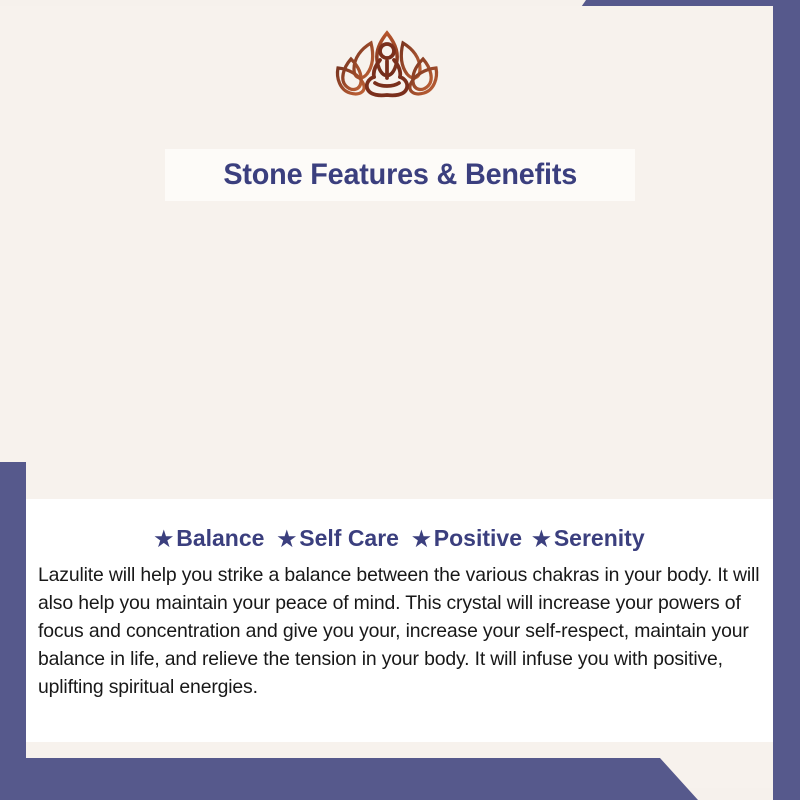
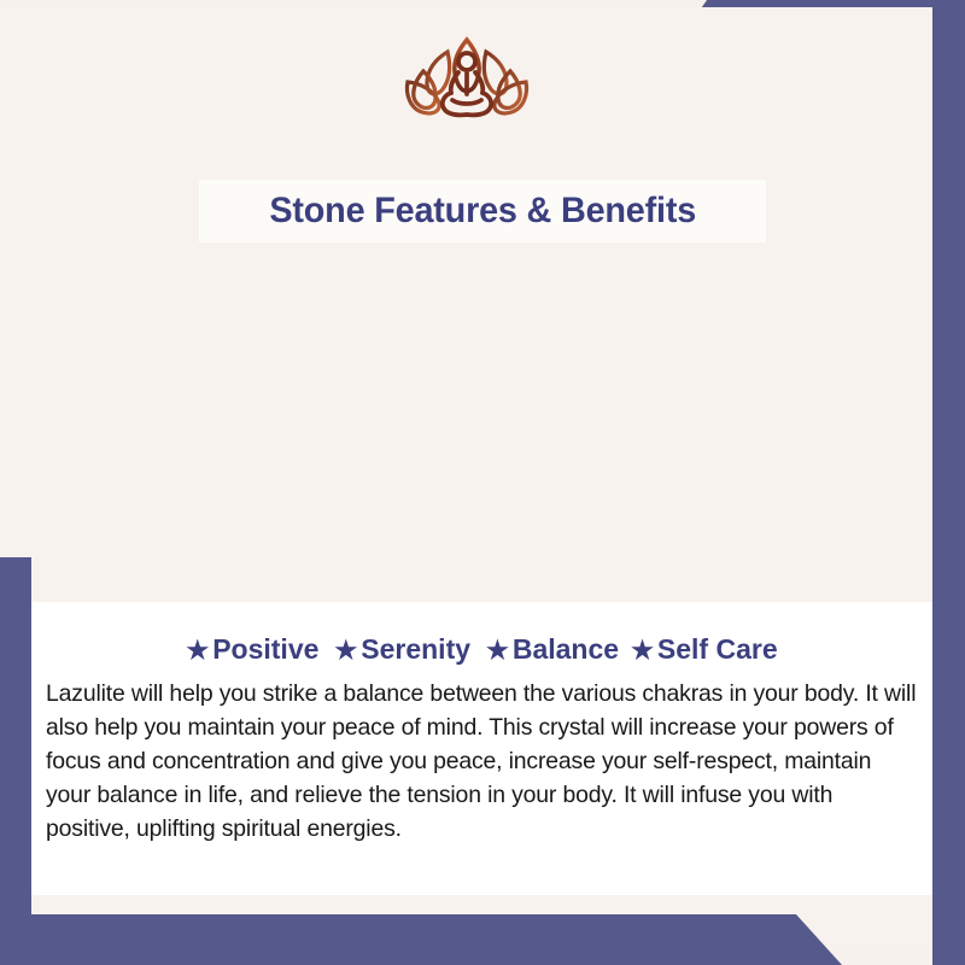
  Stone Features & Benefits
  ★
- Balance
+ Positive
  ★
- Self Care
+ Serenity
  ★
- Positive
+ Balance
  ★
- Serenity
+ Self Care
- Lazulite will help you strike a balance between the various chakras in your body. It will also help you maintain your peace of mind. This crystal will increase your powers of focus and concentration and give you your, increase your self-respect, maintain your balance in life, and relieve the tension in your body. It will infuse you with positive, uplifting spiritual energies.
+ Lazulite will help you strike a balance between the various chakras in your body. It will also help you maintain your peace of mind. This crystal will increase your powers of focus and concentration and give you peace, increase your self-respect, maintain your balance in life, and relieve the tension in your body. It will infuse you with positive, uplifting spiritual energies.
